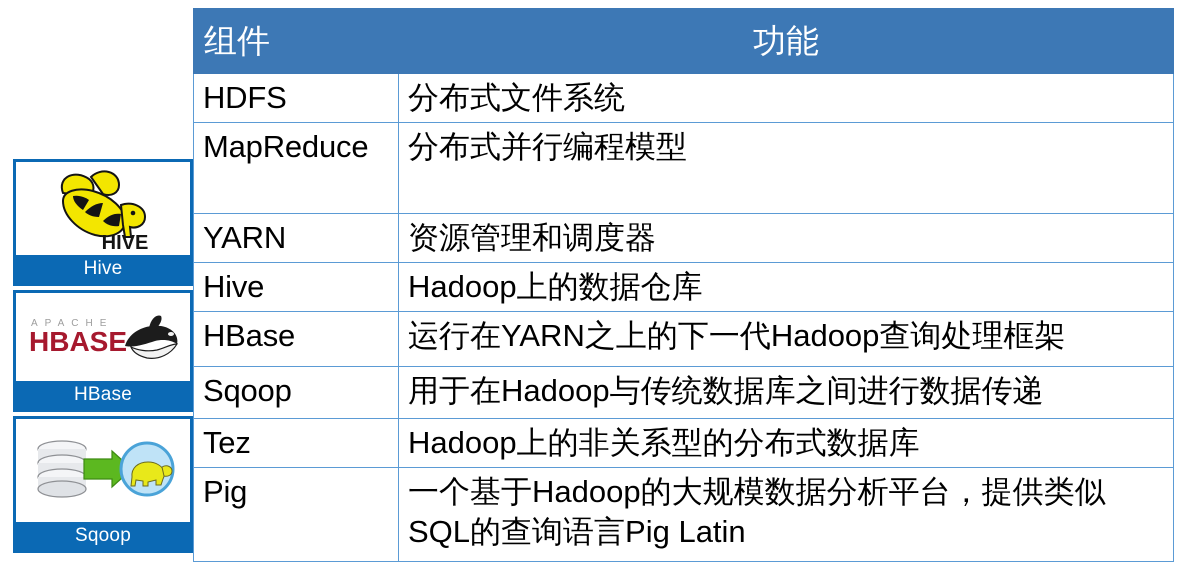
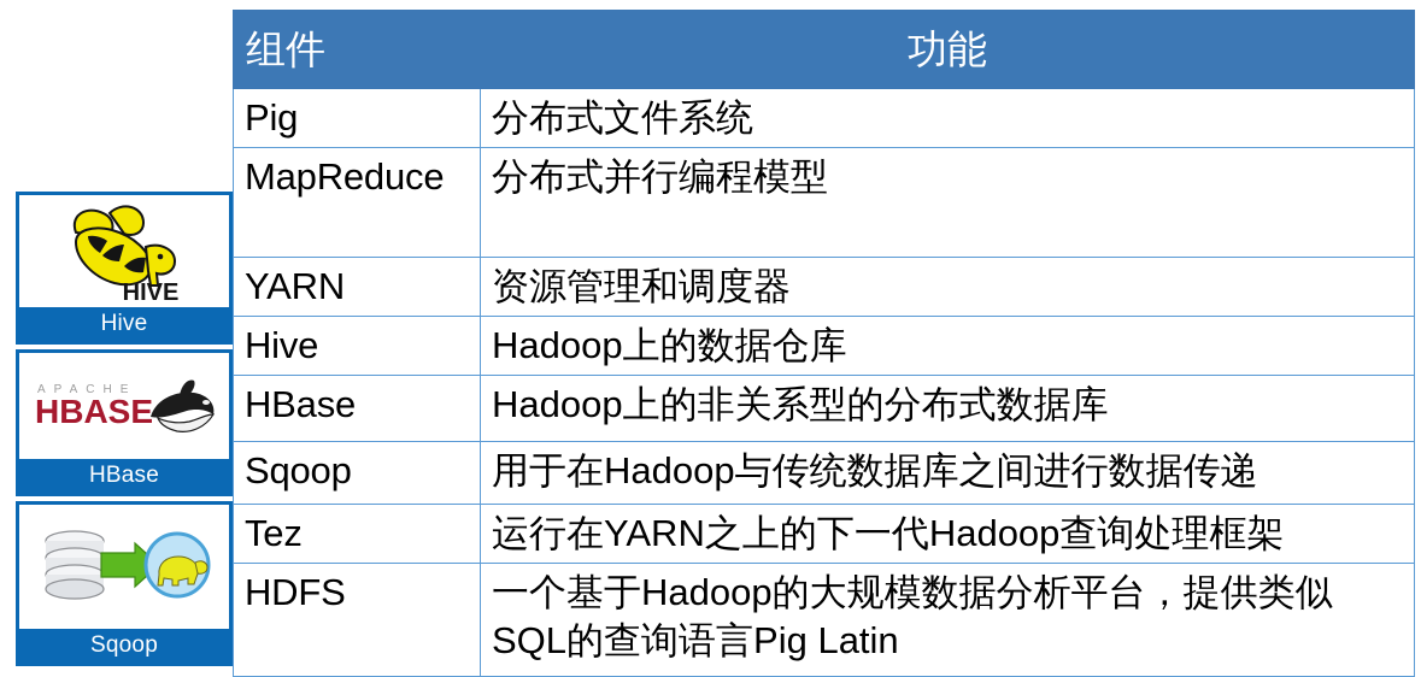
  HIVE
  Hive
  APACHE
  HBASE
  HBase
  Sqoop
  组件	功能
- HDFS	分布式文件系统
+ Pig	分布式文件系统
  MapReduce	分布式并行编程模型
  YARN	资源管理和调度器
  Hive	Hadoop上的数据仓库
- HBase	运行在YARN之上的下一代Hadoop查询处理框架
+ HBase	Hadoop上的非关系型的分布式数据库
  Sqoop	用于在Hadoop与传统数据库之间进行数据传递
- Tez	Hadoop上的非关系型的分布式数据库
+ Tez	运行在YARN之上的下一代Hadoop查询处理框架
- Pig	一个基于Hadoop的大规模数据分析平台，提供类似 SQL的查询语言Pig Latin
+ HDFS	一个基于Hadoop的大规模数据分析平台，提供类似 SQL的查询语言Pig Latin
